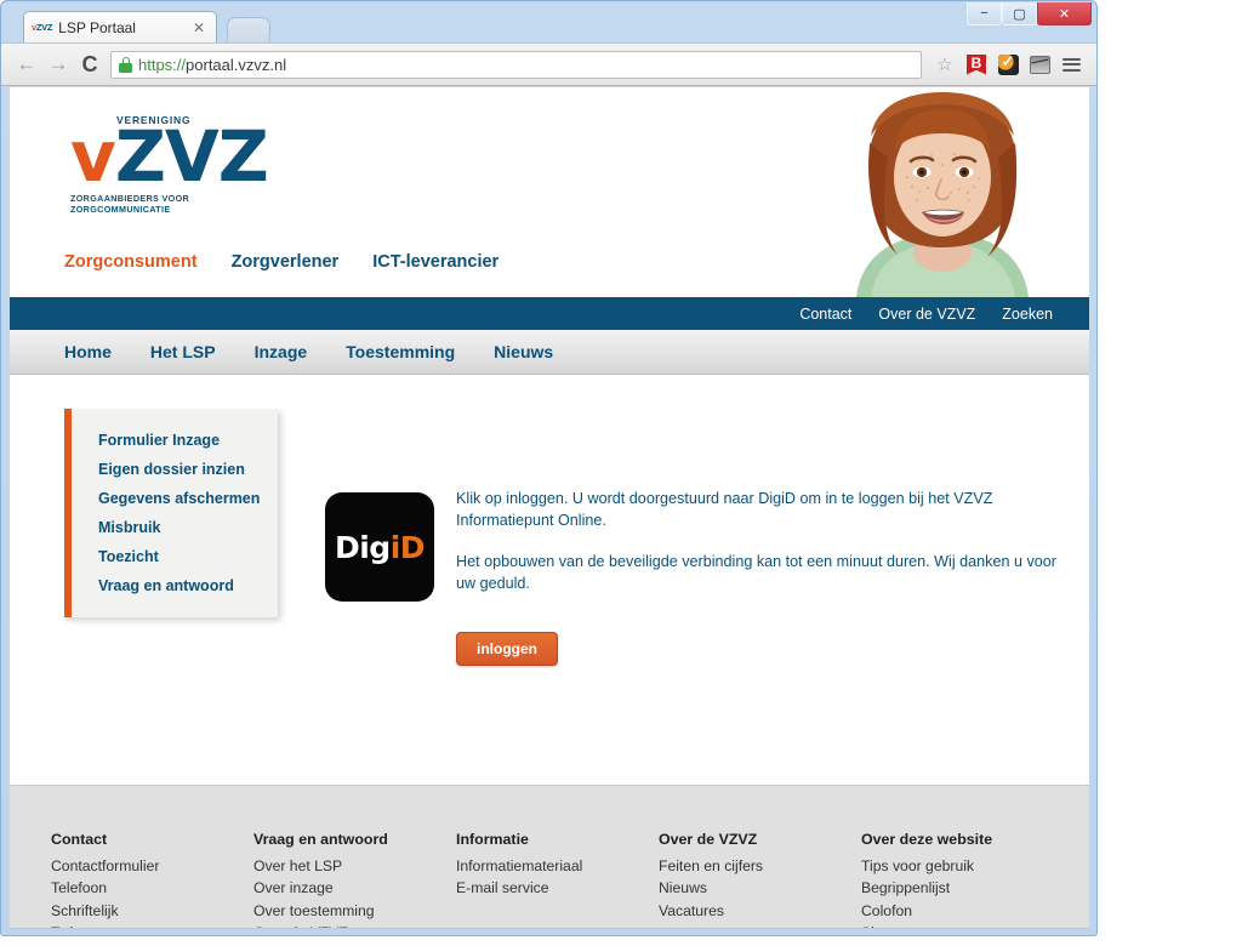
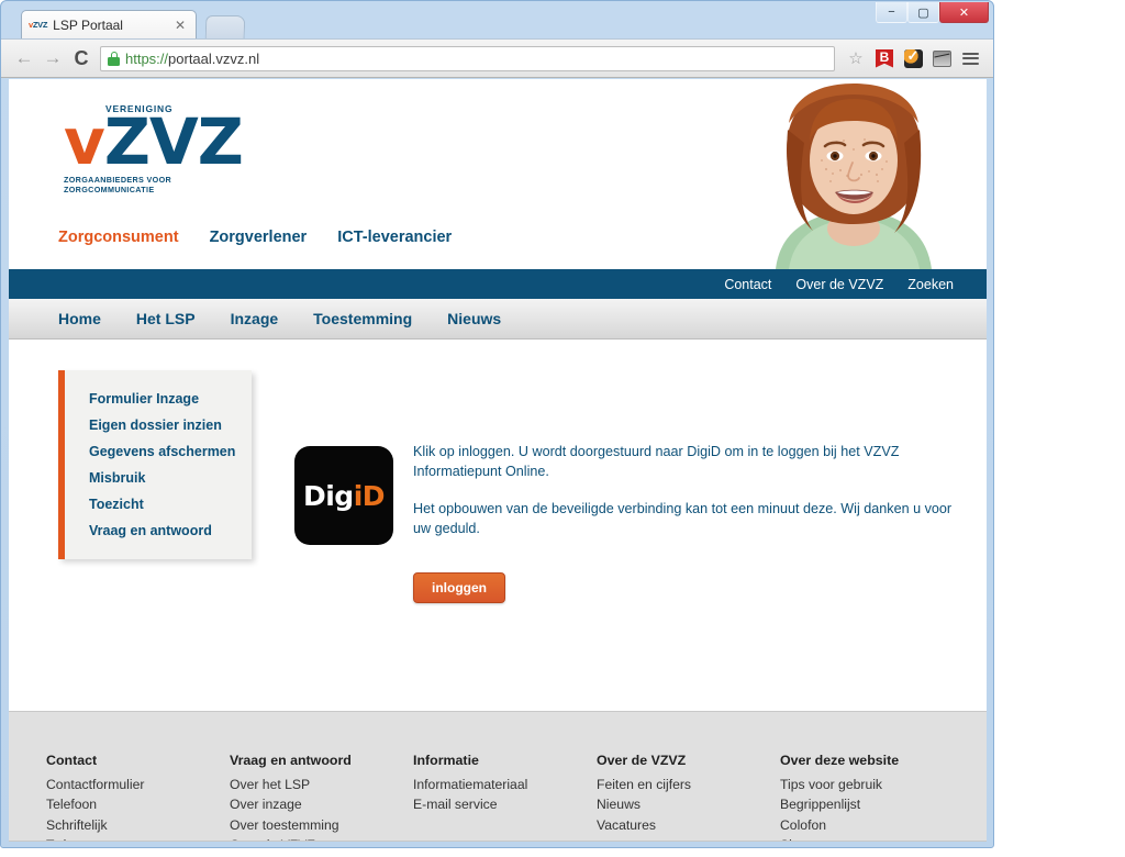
  −
  ▢
  ✕
  vZVZ
  LSP Portaal
  ✕
  ←
  →
  C
  https://portaal.vzvz.nl
  ☆
  B
  VERENIGING
  vZVZ
  ZORGAANBIEDERS VOOR ZORGCOMMUNICATIE
  Zorgconsument
  Zorgverlener
  ICT-leverancier
  Contact
  Over de VZVZ
  Zoeken
  Home
  Het LSP
  Inzage
  Toestemming
  Nieuws
  Formulier Inzage
  Eigen dossier inzien
  Gegevens afschermen
  Misbruik
  Toezicht
  Vraag en antwoord
  DigiD
  Klik op inloggen. U wordt doorgestuurd naar DigiD om in te loggen bij het VZVZ Informatiepunt Online.
- Het opbouwen van de beveiligde verbinding kan tot een minuut duren. Wij danken u voor uw geduld.
+ Het opbouwen van de beveiligde verbinding kan tot een minuut deze. Wij danken u voor uw geduld.
  inloggen
  Contact
  Contactformulier
  Telefoon
  Schriftelijk
  Vraag en antwoord
  Over het LSP
  Over inzage
  Over toestemming
  Informatie
  Informatiemateriaal
  E-mail service
  Over de VZVZ
  Feiten en cijfers
  Nieuws
  Vacatures
  Over deze website
  Tips voor gebruik
  Begrippenlijst
  Colofon
